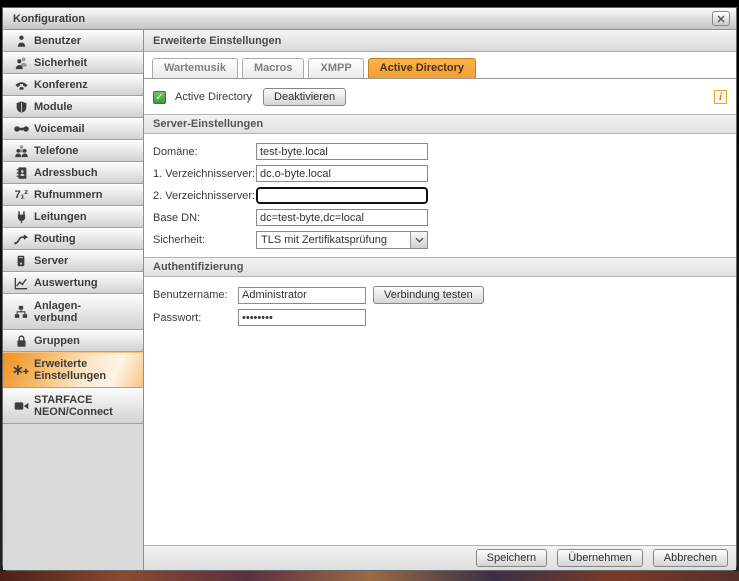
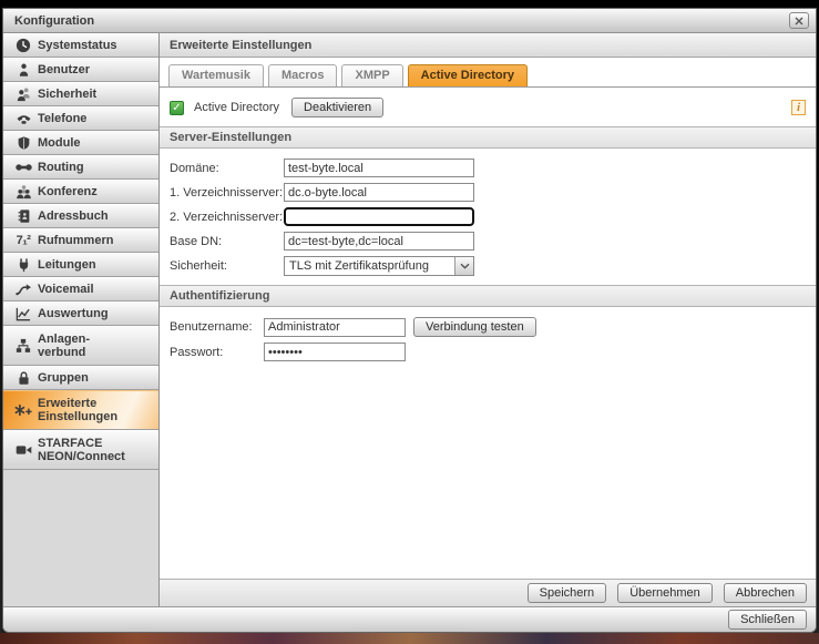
  Konfiguration
+ Systemstatus
  Benutzer
  Sicherheit
- Konferenz
+ Telefone
  Module
- Voicemail
+ Routing
- Telefone
+ Konferenz
  Adressbuch
  7₁²
  Rufnummern
  Leitungen
- Routing
+ Voicemail
- Server
  Auswertung
  Anlagen-verbund
  Gruppen
  Erweiterte Einstellungen
  STARFACE NEON/Connect
  Erweiterte Einstellungen
  Wartemusik
  Macros
  XMPP
  Active Directory
  ✓
  Active Directory
  Deaktivieren
  i
  Server-Einstellungen
  Domäne:
  test-byte.local
  1. Verzeichnisserver:
  dc.o-byte.local
  2. Verzeichnisserver:
  Base DN:
  dc=test-byte,dc=local
  Sicherheit:
  TLS mit Zertifikatsprüfung
  Authentifizierung
  Benutzername:
  Administrator
  Verbindung testen
  Passwort:
  ••••••••
  Speichern
  Übernehmen
  Abbrechen
+ Schließen
